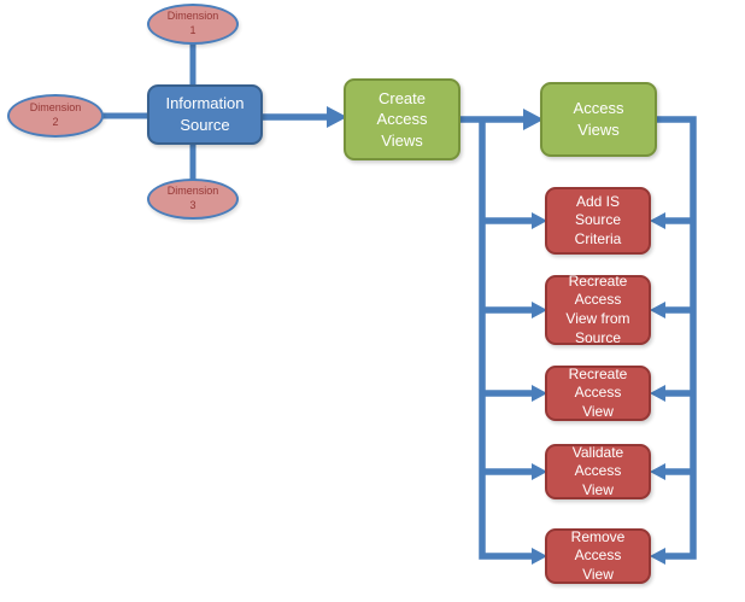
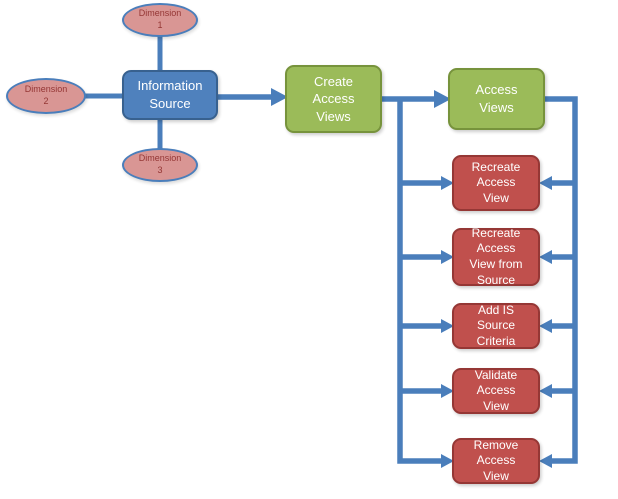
  Dimension 1
  Dimension 2
  Dimension 3
  Information Source
  Create Access Views
  Access Views
- Add IS Source Criteria
+ Recreate Access View
  Recreate Access View from Source
- Recreate Access View
+ Add IS Source Criteria
  Validate Access View
  Remove Access View
